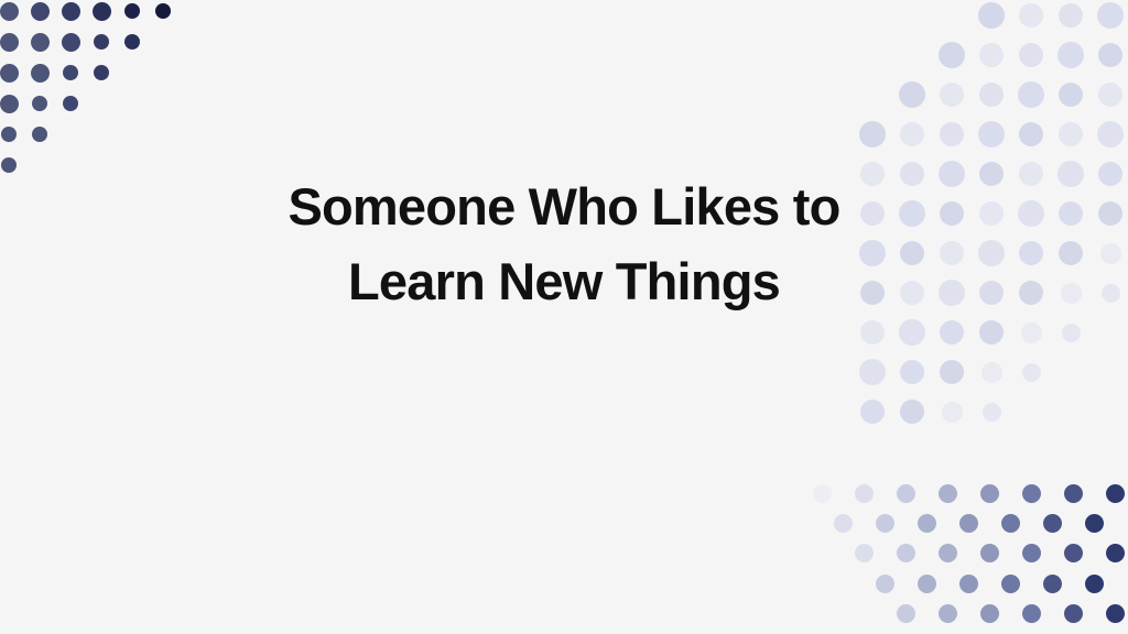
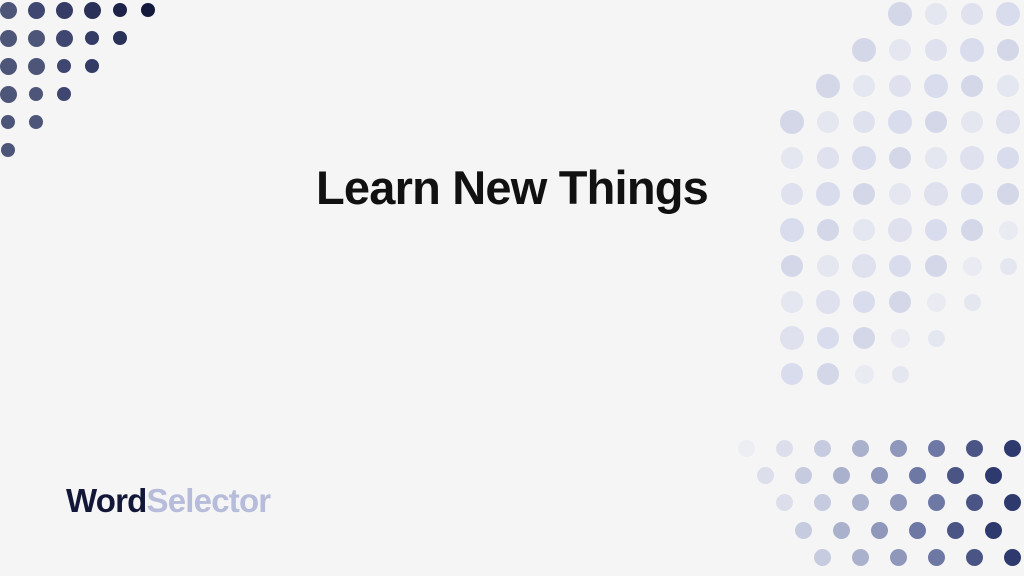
- Someone Who Likes to
  Learn New Things
+ WordSelector
